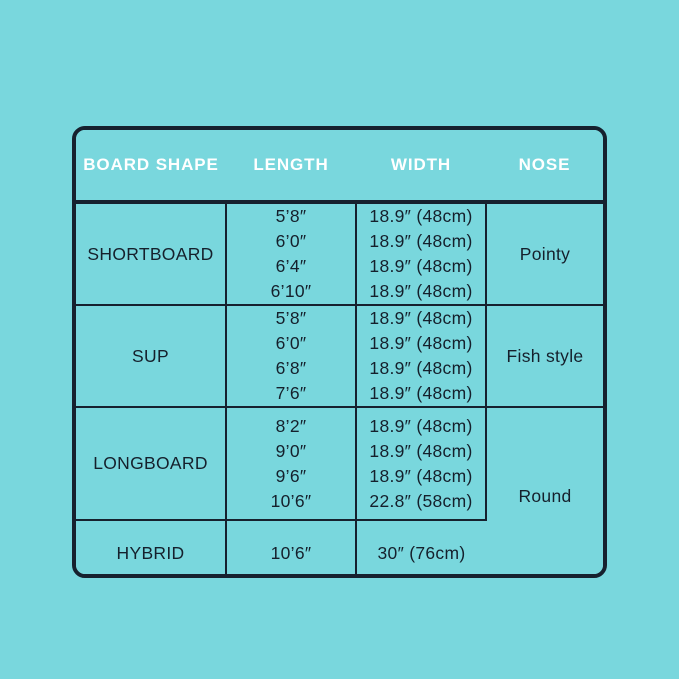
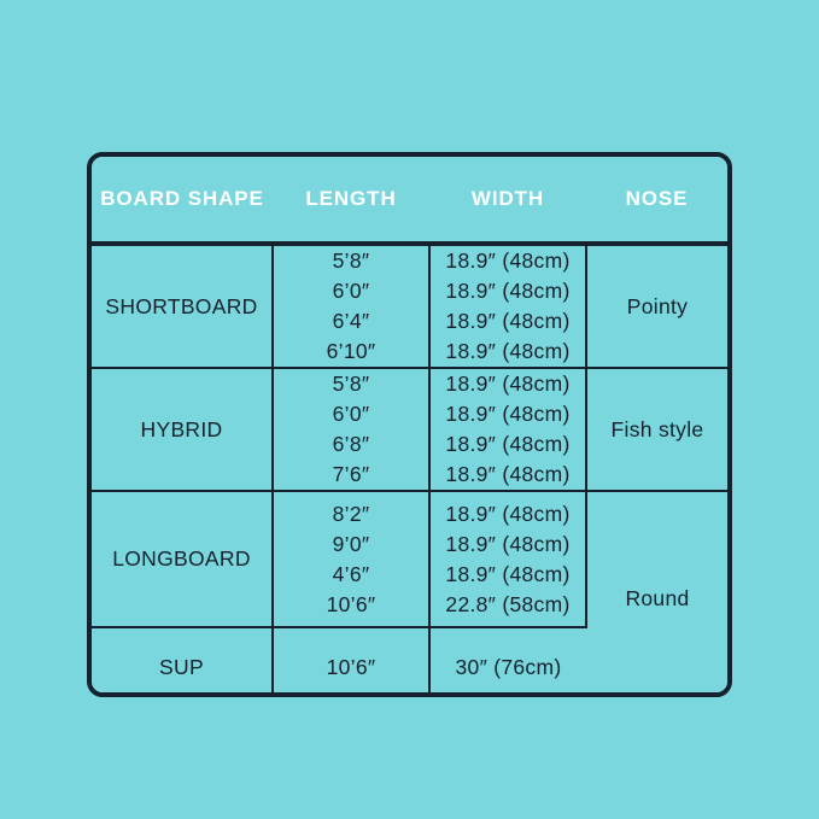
  BOARD SHAPE	LENGTH	WIDTH	NOSE
  SHORTBOARD	5’8″ 6’0″ 6’4″ 6’10″	18.9″ (48cm) 18.9″ (48cm) 18.9″ (48cm) 18.9″ (48cm)	Pointy
- SUP	5’8″ 6’0″ 6’8″ 7’6″	18.9″ (48cm) 18.9″ (48cm) 18.9″ (48cm) 18.9″ (48cm)	Fish style
+ HYBRID	5’8″ 6’0″ 6’8″ 7’6″	18.9″ (48cm) 18.9″ (48cm) 18.9″ (48cm) 18.9″ (48cm)	Fish style
- LONGBOARD	8’2″ 9’0″ 9’6″ 10’6″	18.9″ (48cm) 18.9″ (48cm) 18.9″ (48cm) 22.8″ (58cm)	Round
+ LONGBOARD	8’2″ 9’0″ 4’6″ 10’6″	18.9″ (48cm) 18.9″ (48cm) 18.9″ (48cm) 22.8″ (58cm)	Round
- HYBRID	10’6″	30″ (76cm)
+ SUP	10’6″	30″ (76cm)
